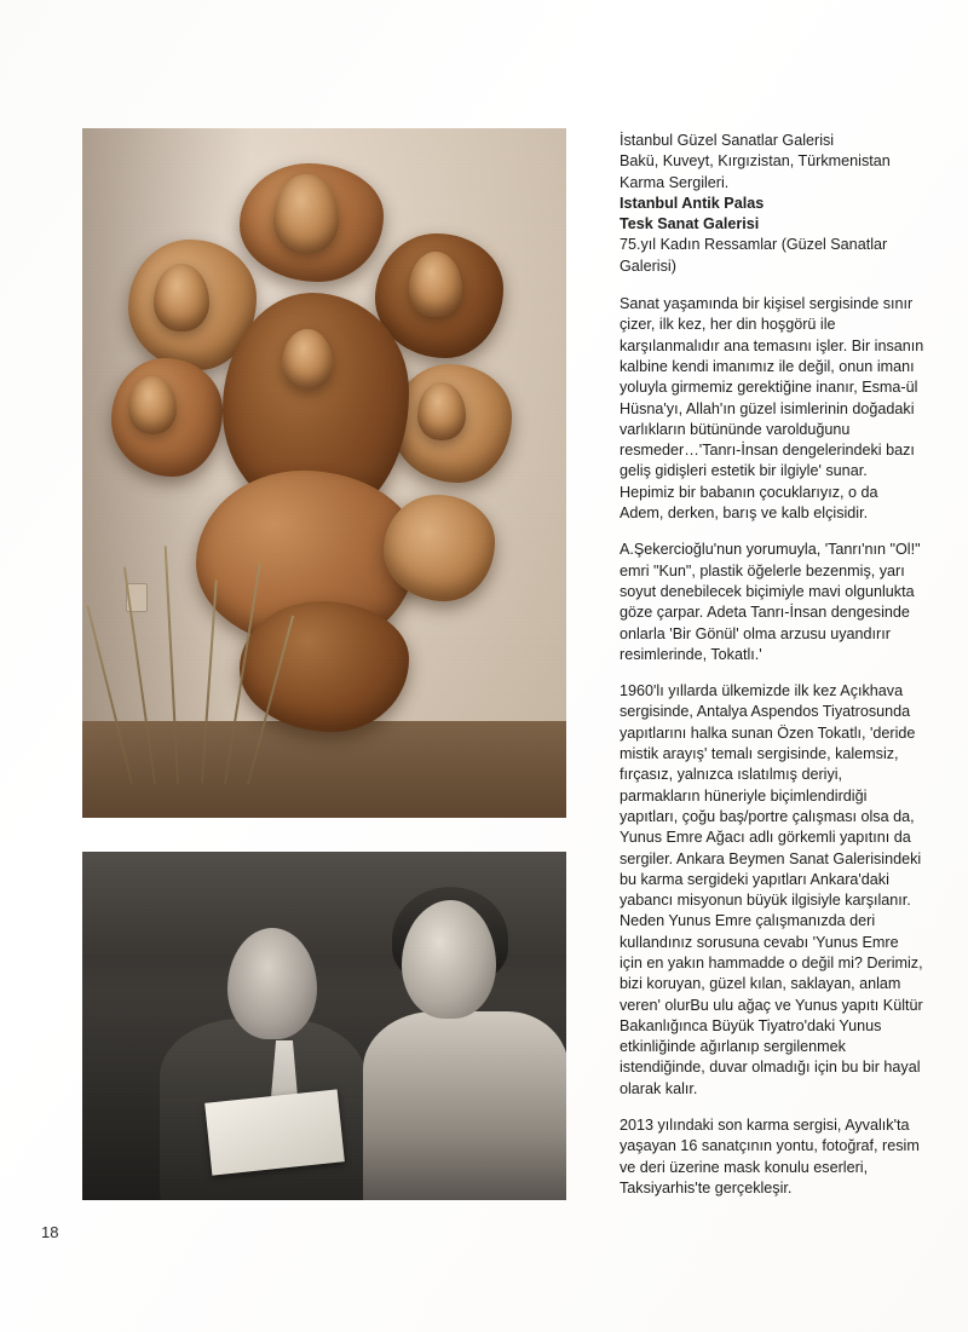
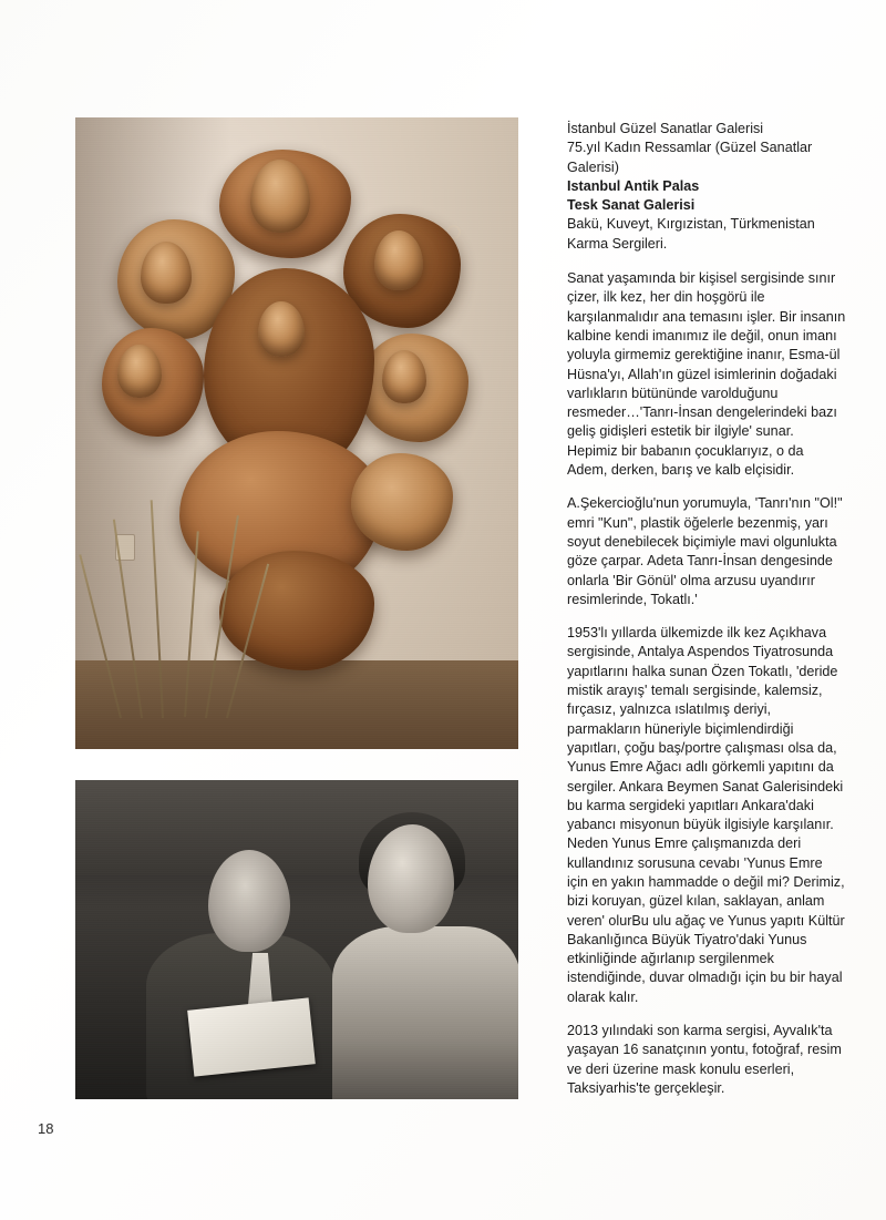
  İstanbul Güzel Sanatlar Galerisi
- Bakü, Kuveyt, Kırgızistan, Türkmenistan Karma Sergileri.
+ 75.yıl Kadın Ressamlar (Güzel Sanatlar Galerisi)
  Istanbul Antik Palas
  Tesk Sanat Galerisi
- 75.yıl Kadın Ressamlar (Güzel Sanatlar Galerisi)
+ Bakü, Kuveyt, Kırgızistan, Türkmenistan Karma Sergileri.
  Sanat yaşamında bir kişisel sergisinde sınır çizer, ilk kez, her din hoşgörü ile karşılanmalıdır ana temasını işler. Bir insanın kalbine kendi imanımız ile değil, onun imanı yoluyla girmemiz gerektiğine inanır, Esma-ül Hüsna'yı, Allah'ın güzel isimlerinin doğadaki varlıkların bütününde varolduğunu resmeder…'Tanrı-İnsan dengelerindeki bazı geliş gidişleri estetik bir ilgiyle' sunar. Hepimiz bir babanın çocuklarıyız, o da Adem, derken, barış ve kalb elçisidir.
  A.Şekercioğlu'nun yorumuyla, 'Tanrı'nın "Ol!" emri "Kun", plastik öğelerle bezenmiş, yarı soyut denebilecek biçimiyle mavi olgunlukta göze çarpar. Adeta Tanrı-İnsan dengesinde onlarla 'Bir Gönül' olma arzusu uyandırır resimlerinde, Tokatlı.'
- 1960'lı yıllarda ülkemizde ilk kez Açıkhava sergisinde, Antalya Aspendos Tiyatrosunda yapıtlarını halka sunan Özen Tokatlı, 'deride mistik arayış' temalı sergisinde, kalemsiz, fırçasız, yalnızca ıslatılmış deriyi, parmakların hüneriyle biçimlendirdiği yapıtları, çoğu baş/portre çalışması olsa da, Yunus Emre Ağacı adlı görkemli yapıtını da sergiler. Ankara Beymen Sanat Galerisindeki bu karma sergideki yapıtları Ankara'daki yabancı misyonun büyük ilgisiyle karşılanır. Neden Yunus Emre çalışmanızda deri kullandınız sorusuna cevabı 'Yunus Emre için en yakın hammadde o değil mi? Derimiz, bizi koruyan, güzel kılan, saklayan, anlam veren' olurBu ulu ağaç ve Yunus yapıtı Kültür Bakanlığınca Büyük Tiyatro'daki Yunus etkinliğinde ağırlanıp sergilenmek istendiğinde, duvar olmadığı için bu bir hayal olarak kalır.
+ 1953'lı yıllarda ülkemizde ilk kez Açıkhava sergisinde, Antalya Aspendos Tiyatrosunda yapıtlarını halka sunan Özen Tokatlı, 'deride mistik arayış' temalı sergisinde, kalemsiz, fırçasız, yalnızca ıslatılmış deriyi, parmakların hüneriyle biçimlendirdiği yapıtları, çoğu baş/portre çalışması olsa da, Yunus Emre Ağacı adlı görkemli yapıtını da sergiler. Ankara Beymen Sanat Galerisindeki bu karma sergideki yapıtları Ankara'daki yabancı misyonun büyük ilgisiyle karşılanır. Neden Yunus Emre çalışmanızda deri kullandınız sorusuna cevabı 'Yunus Emre için en yakın hammadde o değil mi? Derimiz, bizi koruyan, güzel kılan, saklayan, anlam veren' olurBu ulu ağaç ve Yunus yapıtı Kültür Bakanlığınca Büyük Tiyatro'daki Yunus etkinliğinde ağırlanıp sergilenmek istendiğinde, duvar olmadığı için bu bir hayal olarak kalır.
  2013 yılındaki son karma sergisi, Ayvalık'ta yaşayan 16 sanatçının yontu, fotoğraf, resim ve deri üzerine mask konulu eserleri, Taksiyarhis'te gerçekleşir.
  18
